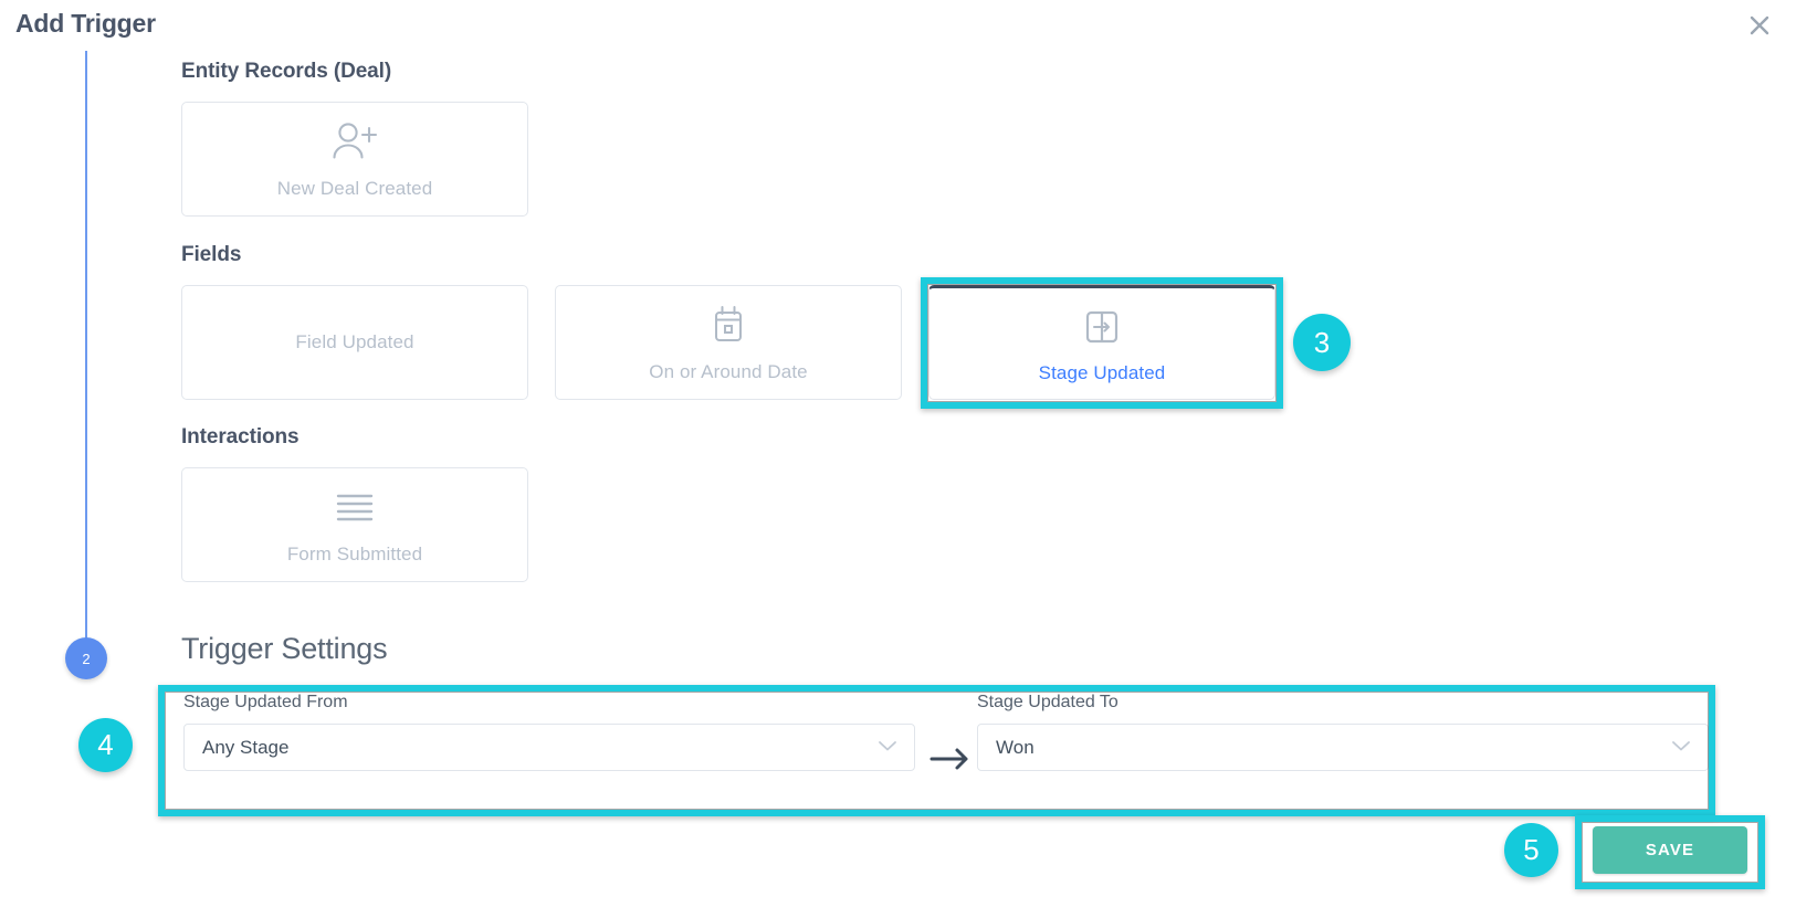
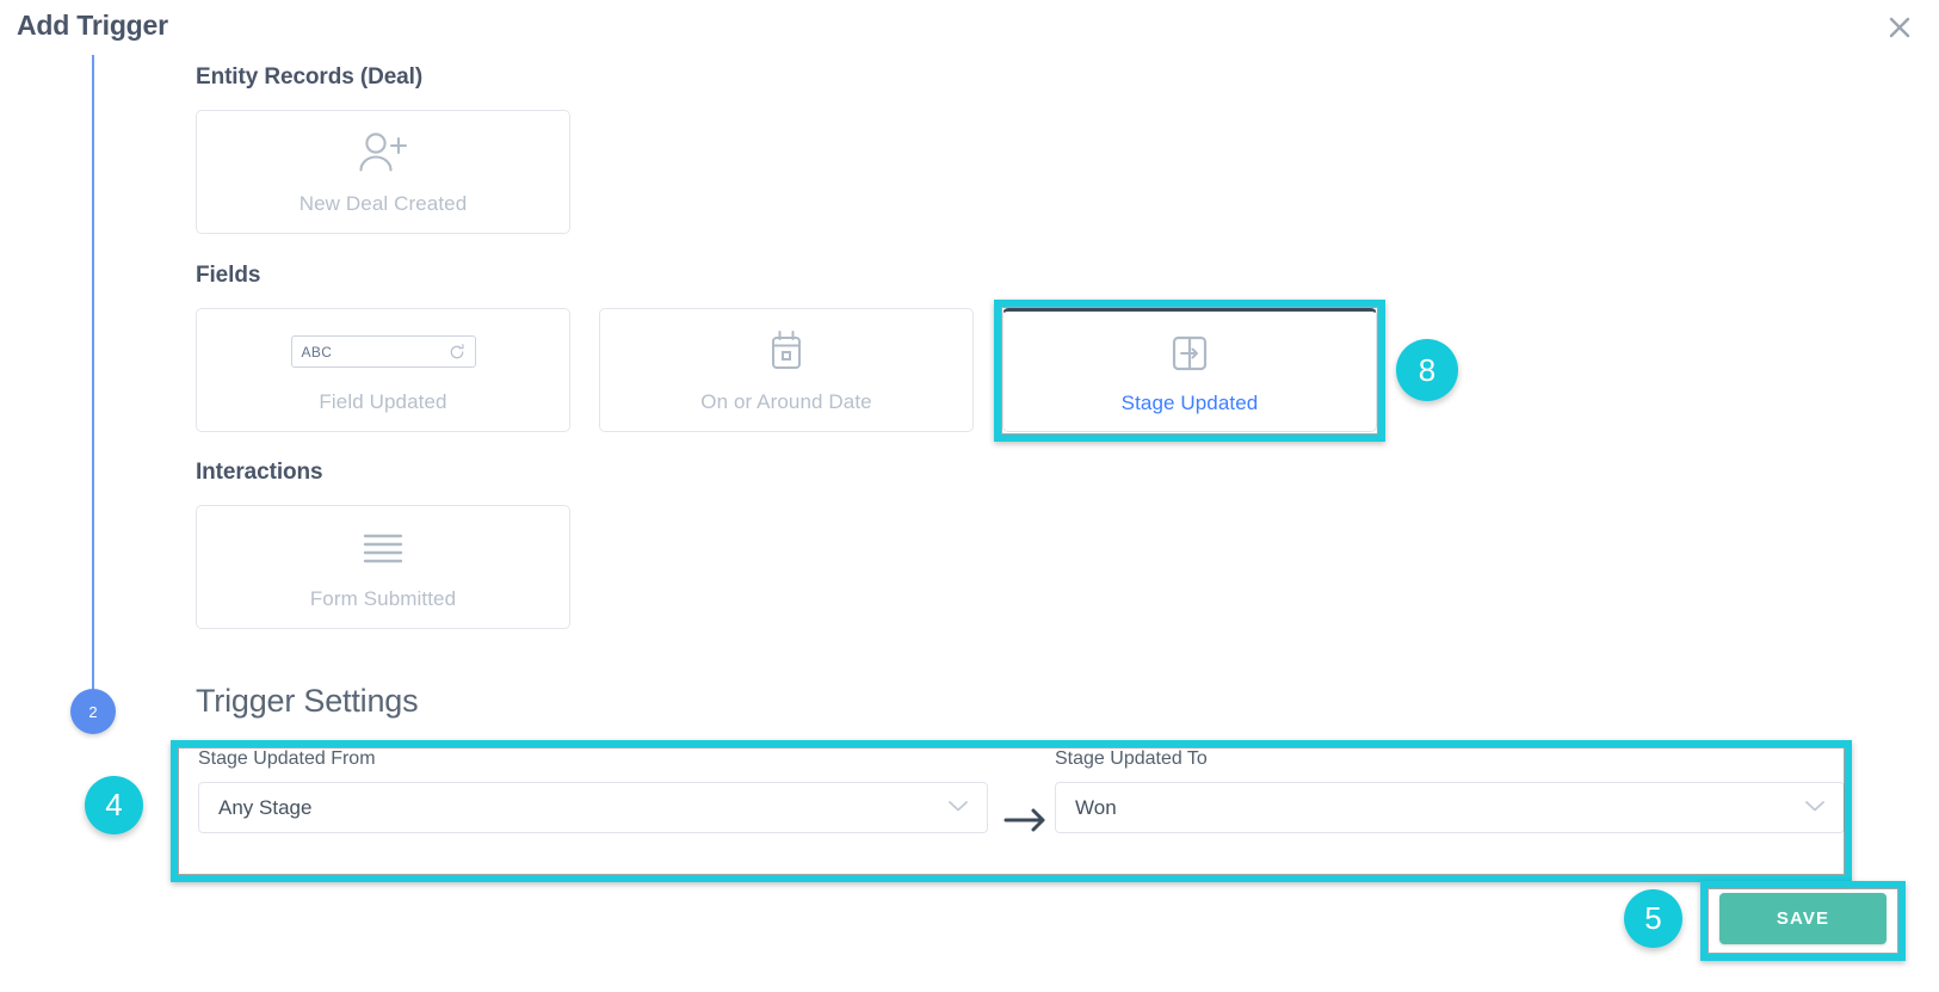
  Add Trigger
  2
  Entity Records (Deal)
  New Deal Created
  Fields
+ ABC
  Field Updated
  On or Around Date
  Stage Updated
  Interactions
  Form Submitted
  Trigger Settings
  Stage Updated From
  Any Stage
  Stage Updated To
  Won
  SAVE
- 3
+ 8
  4
  5
